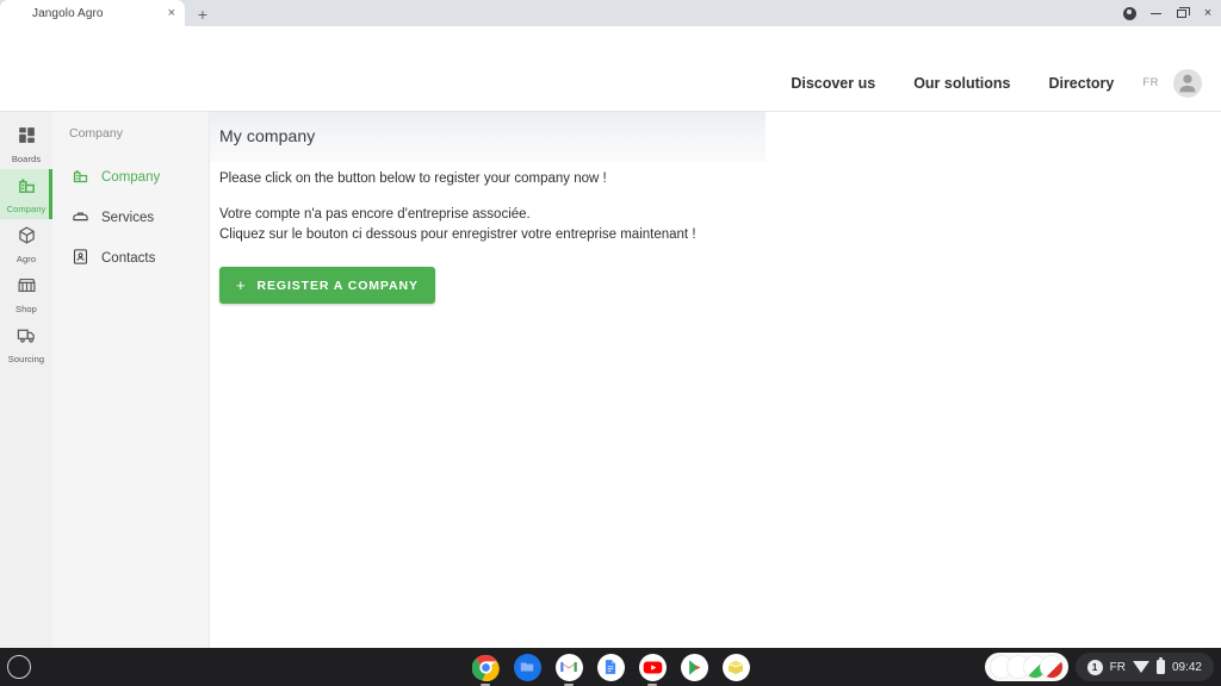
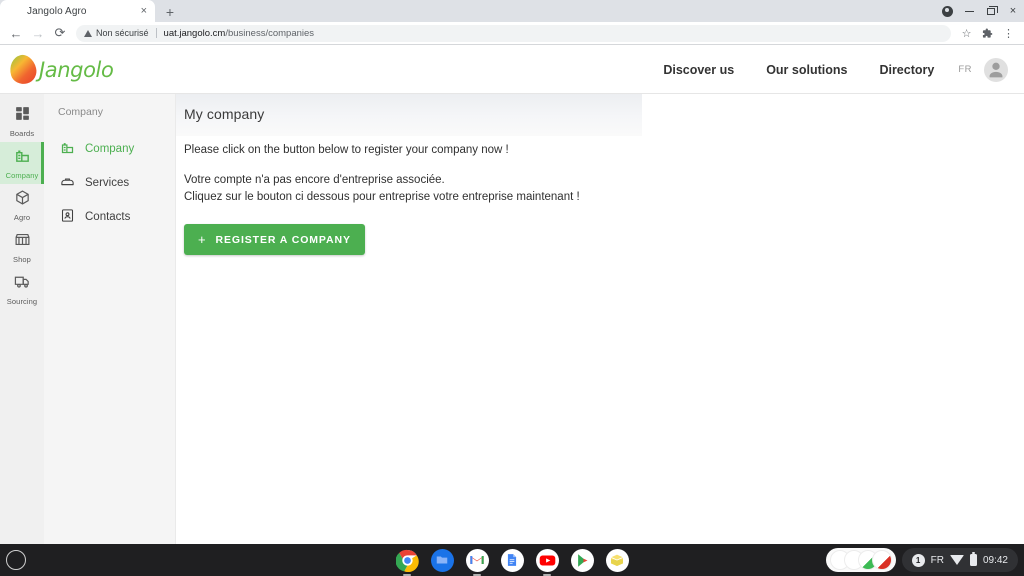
  Jangolo Agro
  ×
  +
  ×
+ ←
+ →
+ ⟳
+ Non sécurisé
+ uat.jangolo.cm/business/companies
+ ☆
+ ⋮
+ Jangolo
  Discover us
  Our solutions
  Directory
  FR
  Boards
  Company
  Agro
  Shop
  Sourcing
  Company
  Company
  Services
  Contacts
  My company
  Please click on the button below to register your company now !
  Votre compte n'a pas encore d'entreprise associée.
- Cliquez sur le bouton ci dessous pour enregistrer votre entreprise maintenant !
+ Cliquez sur le bouton ci dessous pour entreprise votre entreprise maintenant !
  +
  REGISTER A COMPANY
  1
  FR
  09:42
